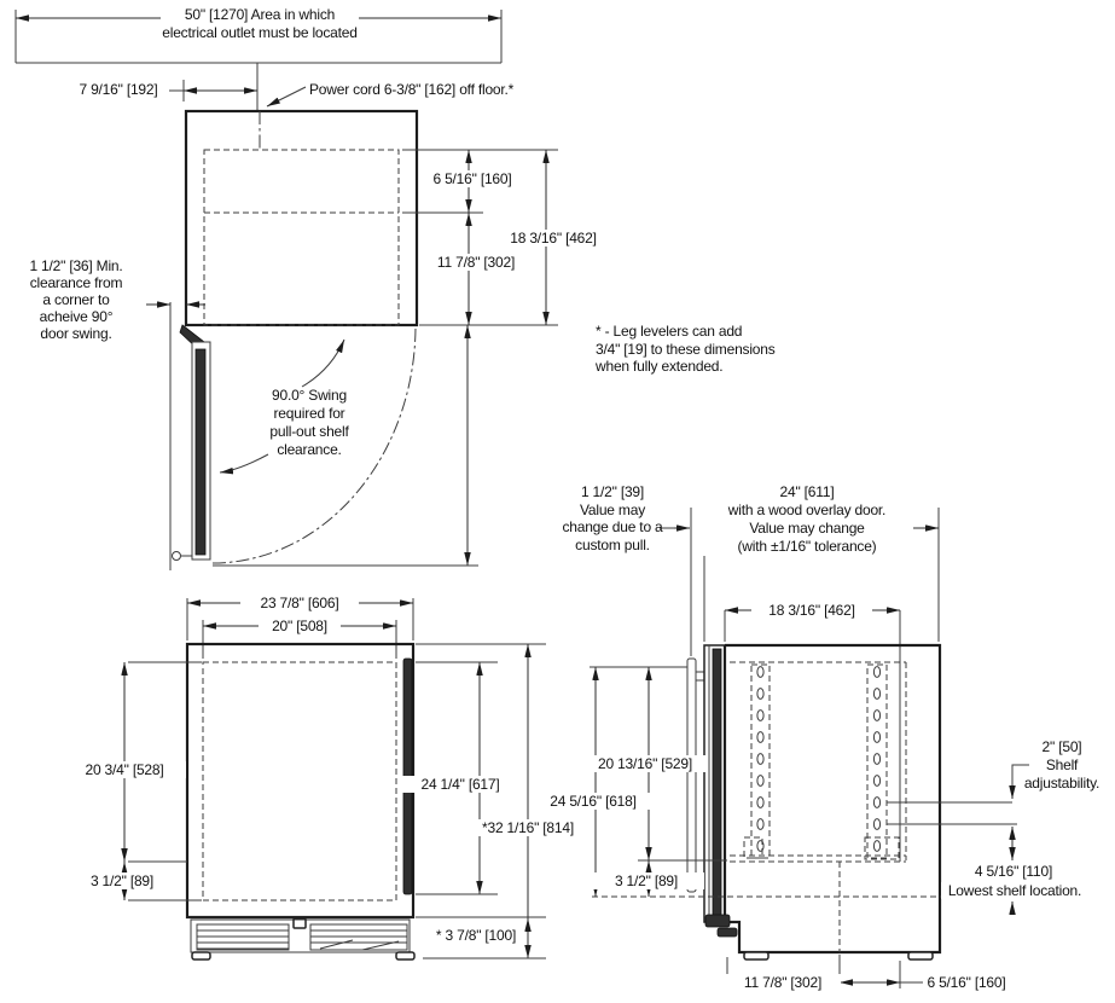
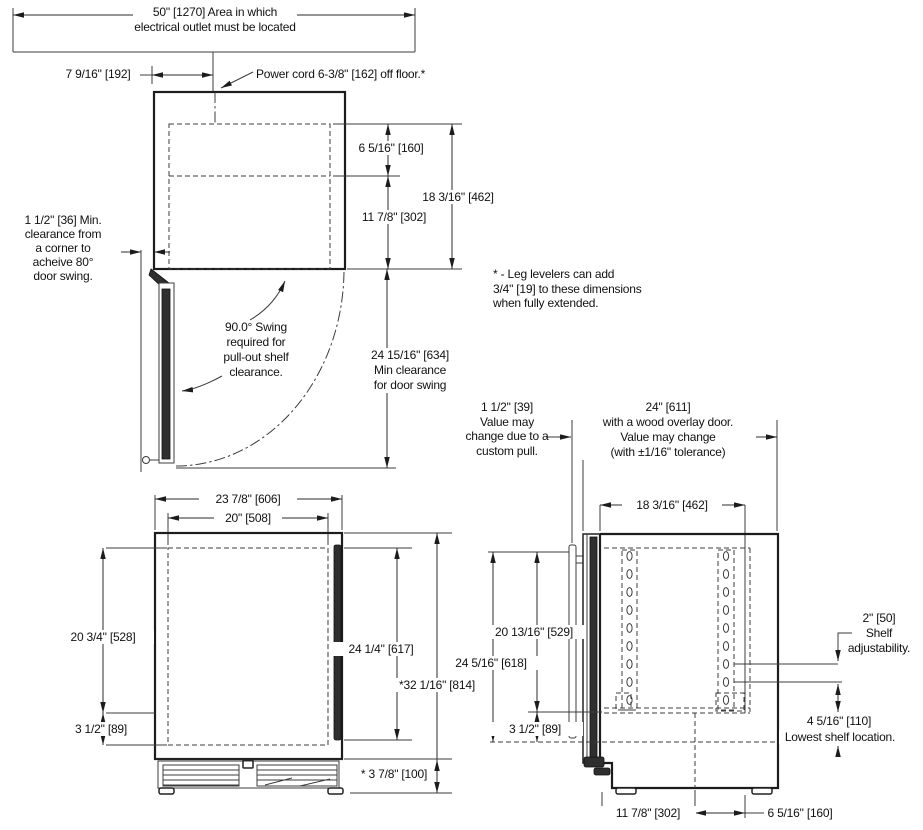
  50" [1270] Area in which
  electrical outlet must be located
  7 9/16" [192]
  Power cord 6-3/8" [162] off floor.*
  6 5/16" [160]
  18 3/16" [462]
  11 7/8" [302]
  1 1/2" [36] Min.
  clearance from
  a corner to
- acheive 90°
+ acheive 80°
  door swing.
  90.0° Swing
  required for
  pull-out shelf
  clearance.
+ 24 15/16" [634]
+ Min clearance
+ for door swing
  * - Leg levelers can add
  3/4" [19] to these dimensions
  when fully extended.
  1 1/2" [39]
  Value may
  change due to a
  custom pull.
  24" [611]
  with a wood overlay door.
  Value may change
  (with ±1/16" tolerance)
  18 3/16" [462]
  23 7/8" [606]
  20" [508]
  20 3/4" [528]
  3 1/2" [89]
  24 1/4" [617]
  *32 1/16" [814]
  * 3 7/8" [100]
  20 13/16" [529]
  24 5/16" [618]
  3 1/2" [89]
  2" [50]
  Shelf
  adjustability.
  4 5/16" [110]
  Lowest shelf location.
  11 7/8" [302]
  6 5/16" [160]
